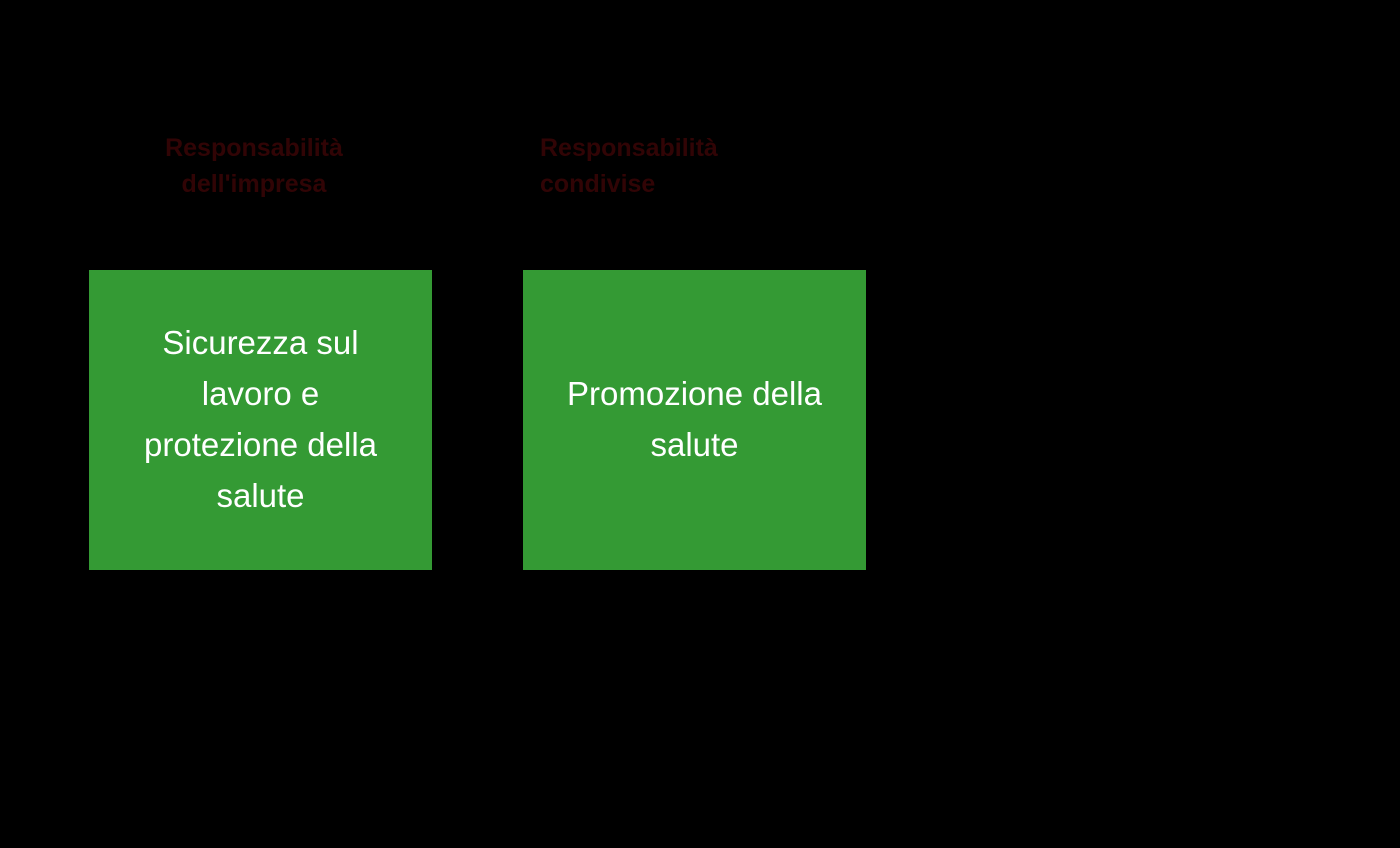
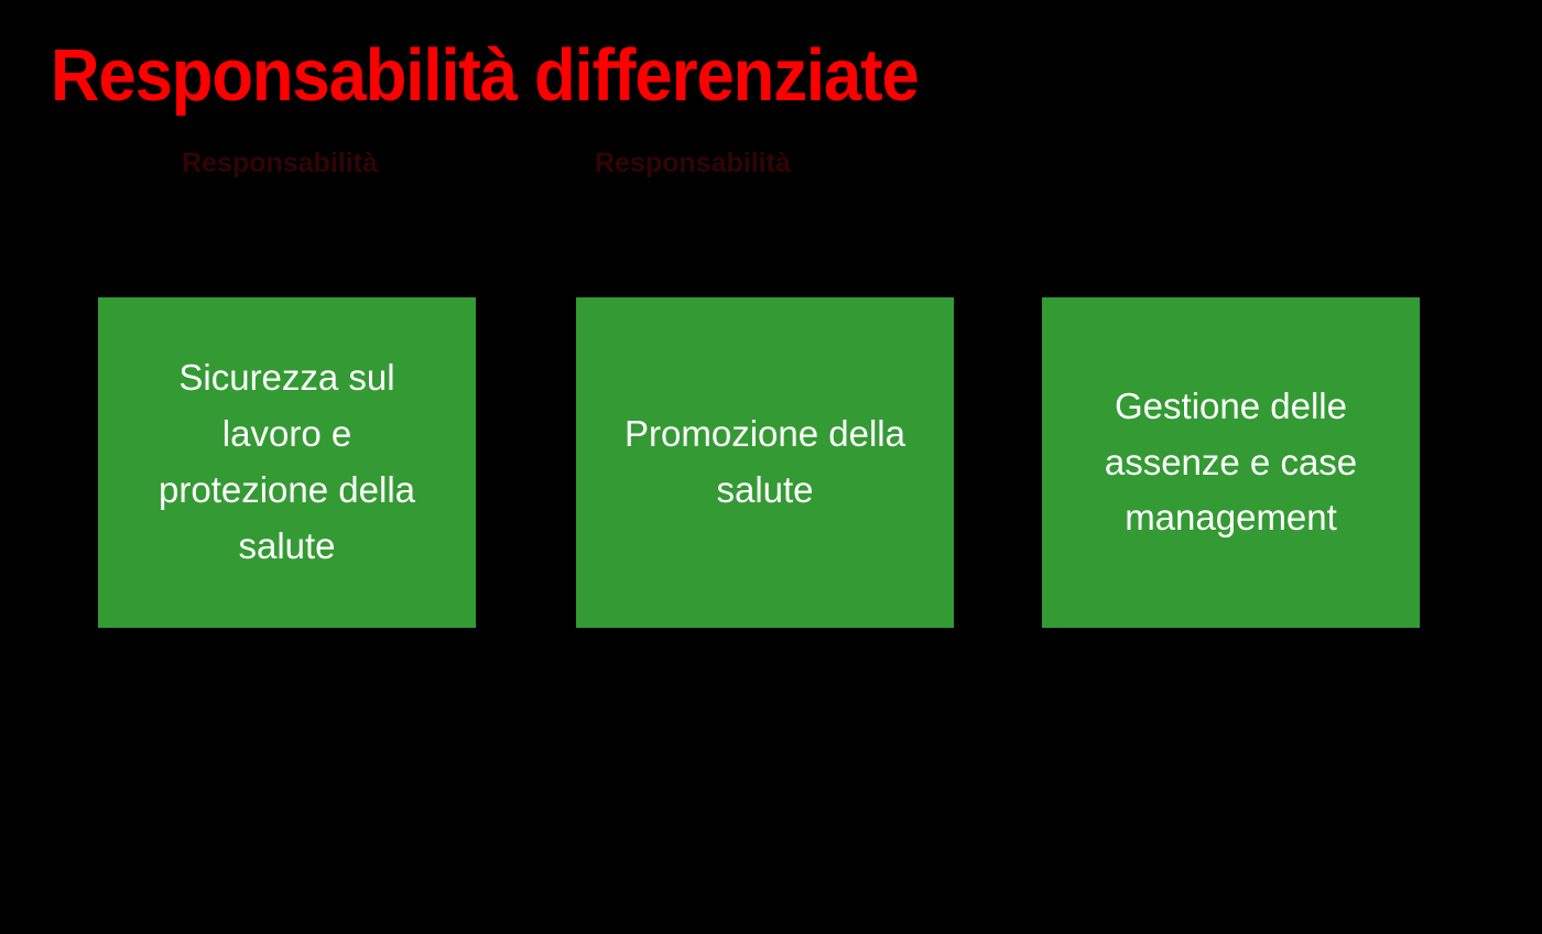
+ Responsabilità differenziate
  Responsabilità
- dell'impresa
  Responsabilità
- condivise
  Sicurezza sul
  lavoro e
  protezione della
  salute
  Promozione della
  salute
+ Gestione delle
+ assenze e case
+ management
